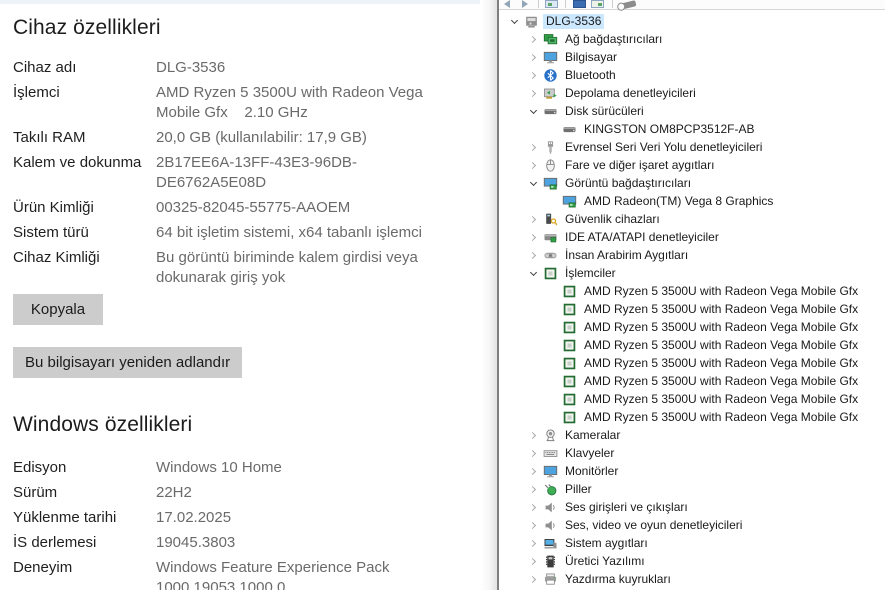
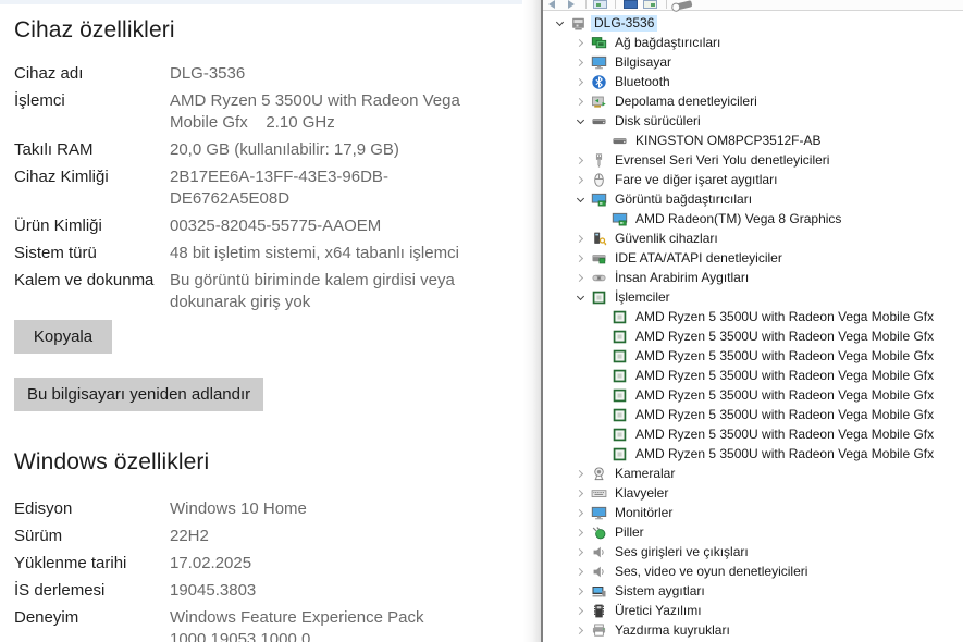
  Cihaz özellikleri
  Cihaz adı
  DLG-3536
  İşlemci
  AMD Ryzen 5 3500U with Radeon Vega Mobile Gfx 2.10 GHz
  Takılı RAM
  20,0 GB (kullanılabilir: 17,9 GB)
- Kalem ve dokunma
+ Cihaz Kimliği
  2B17EE6A-13FF-43E3-96DB-DE6762A5E08D
  Ürün Kimliği
  00325-82045-55775-AAOEM
  Sistem türü
- 64 bit işletim sistemi, x64 tabanlı işlemci
+ 48 bit işletim sistemi, x64 tabanlı işlemci
- Cihaz Kimliği
+ Kalem ve dokunma
  Bu görüntü biriminde kalem girdisi veya dokunarak giriş yok
  Kopyala
  Bu bilgisayarı yeniden adlandır
  Windows özellikleri
  Edisyon
  Windows 10 Home
  Sürüm
  22H2
  Yüklenme tarihi
  17.02.2025
  İS derlemesi
  19045.3803
  Deneyim
  Windows Feature Experience Pack 1000.19053.1000.0
  DLG-3536
  Ağ bağdaştırıcıları
  Bilgisayar
  Bluetooth
  Depolama denetleyicileri
  Disk sürücüleri
  KINGSTON OM8PCP3512F-AB
  Evrensel Seri Veri Yolu denetleyicileri
  Fare ve diğer işaret aygıtları
  Görüntü bağdaştırıcıları
  AMD Radeon(TM) Vega 8 Graphics
  Güvenlik cihazları
  IDE ATA/ATAPI denetleyiciler
  İnsan Arabirim Aygıtları
  İşlemciler
  AMD Ryzen 5 3500U with Radeon Vega Mobile Gfx
  AMD Ryzen 5 3500U with Radeon Vega Mobile Gfx
  AMD Ryzen 5 3500U with Radeon Vega Mobile Gfx
  AMD Ryzen 5 3500U with Radeon Vega Mobile Gfx
  AMD Ryzen 5 3500U with Radeon Vega Mobile Gfx
  AMD Ryzen 5 3500U with Radeon Vega Mobile Gfx
  AMD Ryzen 5 3500U with Radeon Vega Mobile Gfx
  AMD Ryzen 5 3500U with Radeon Vega Mobile Gfx
  Kameralar
  Klavyeler
  Monitörler
  Piller
  Ses girişleri ve çıkışları
  Ses, video ve oyun denetleyicileri
  Sistem aygıtları
  Üretici Yazılımı
  Yazdırma kuyrukları
